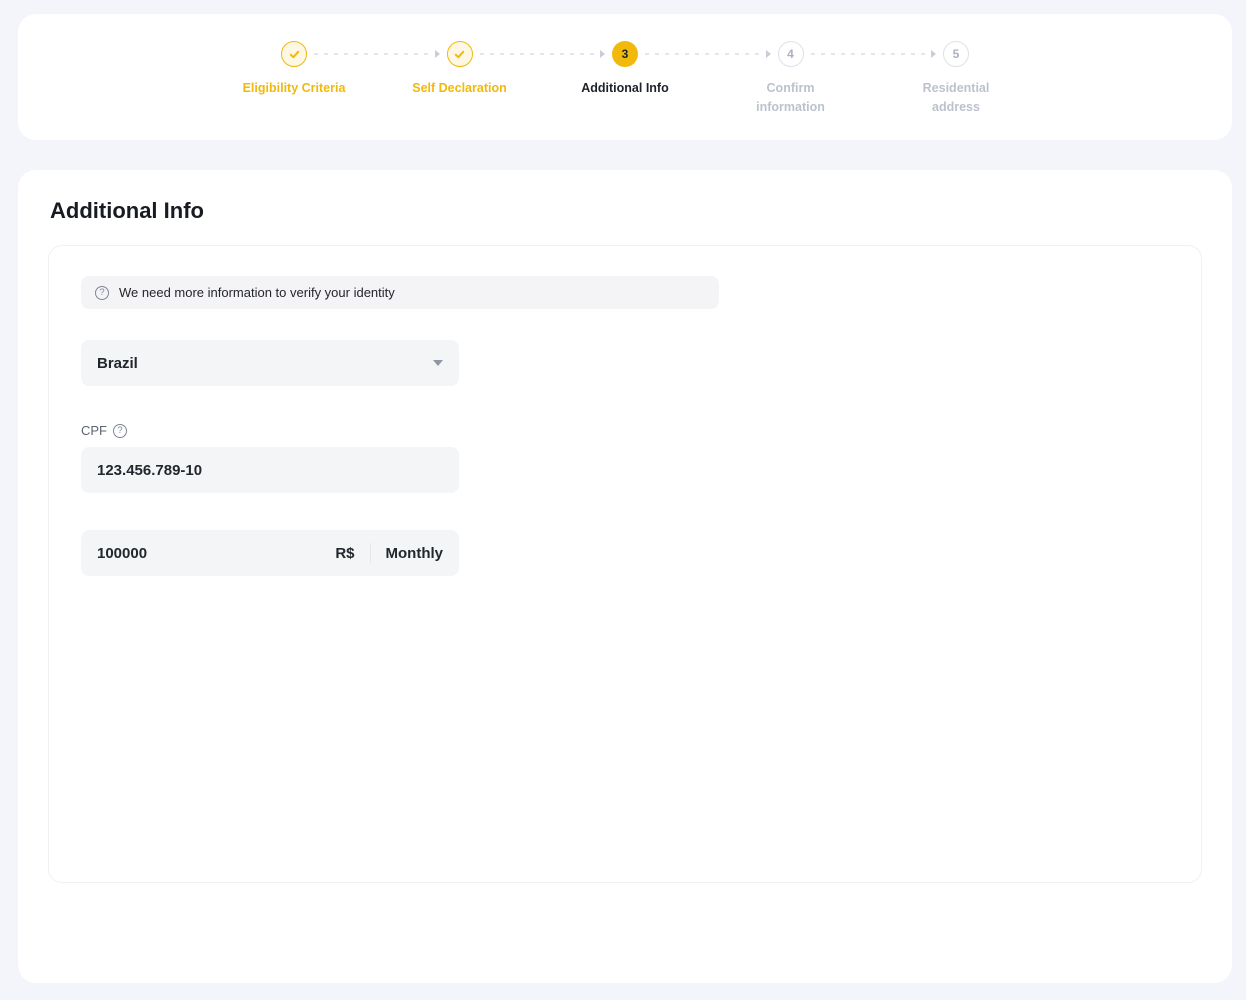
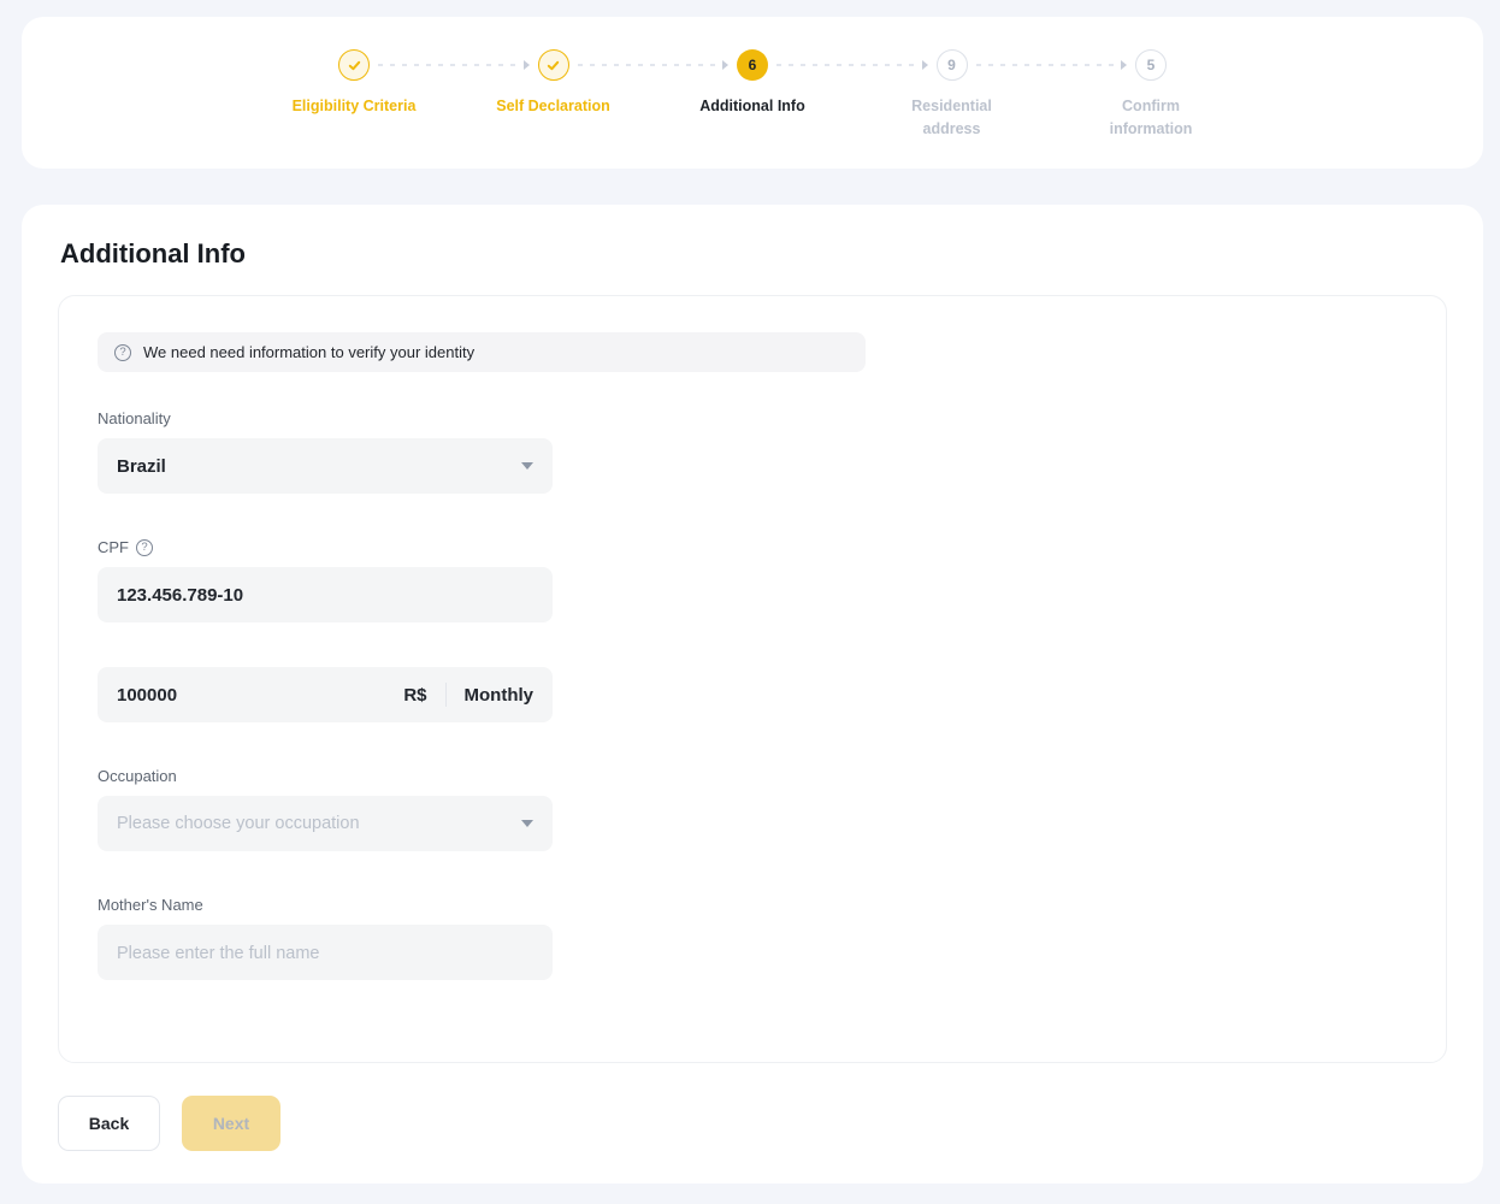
  Eligibility Criteria
  Self Declaration
- 3
+ 6
  Additional Info
- 4
+ 9
- Confirm information
+ Residential address
  5
- Residential address
+ Confirm information
  Additional Info
  ?
- We need more information to verify your identity
+ We need need information to verify your identity
+ Nationality
  Brazil
  CPF
  ?
  123.456.789-10
  100000
  R$
  Monthly
+ Occupation
+ Please choose your occupation
+ Mother's Name
+ Please enter the full name
+ Back
+ Next
